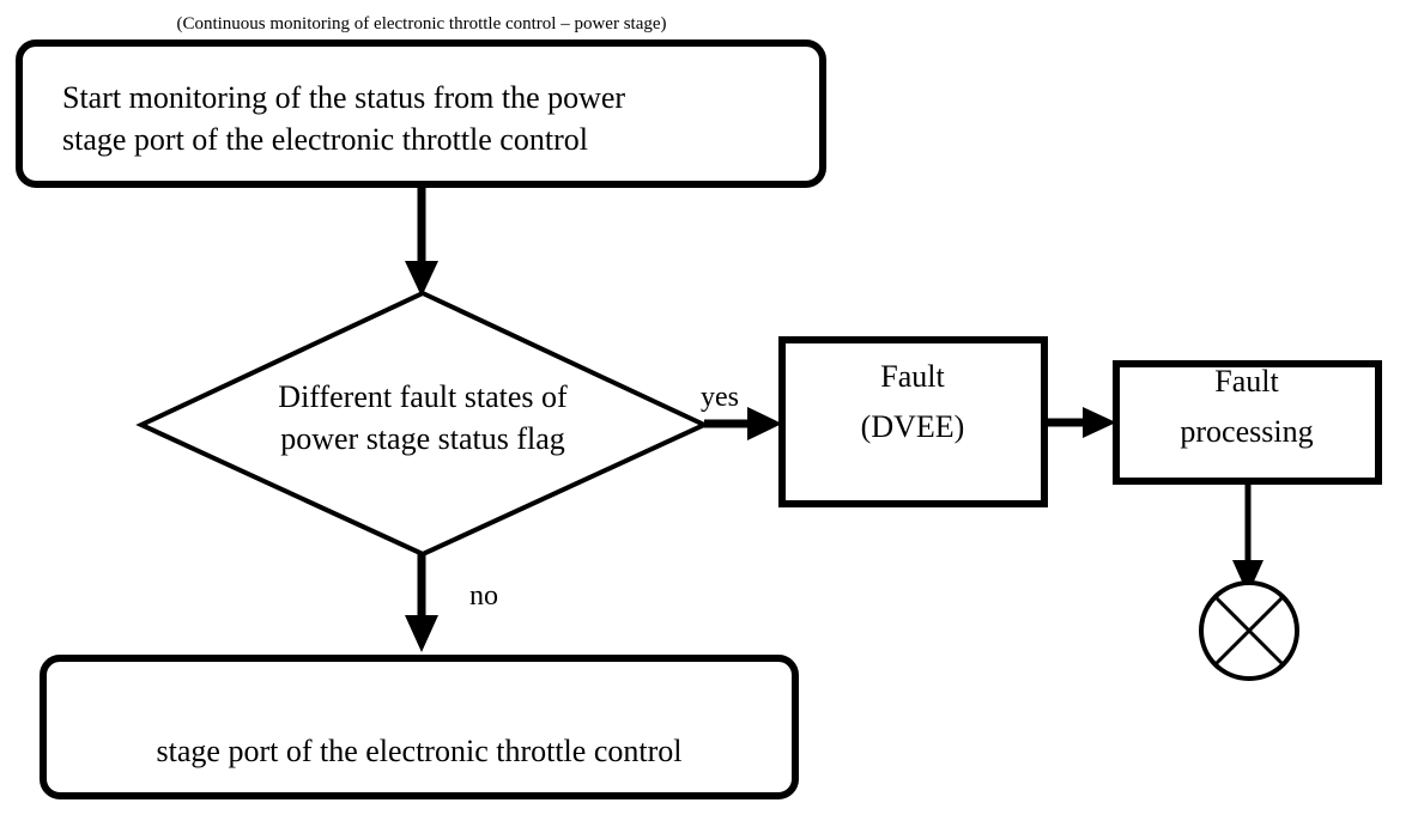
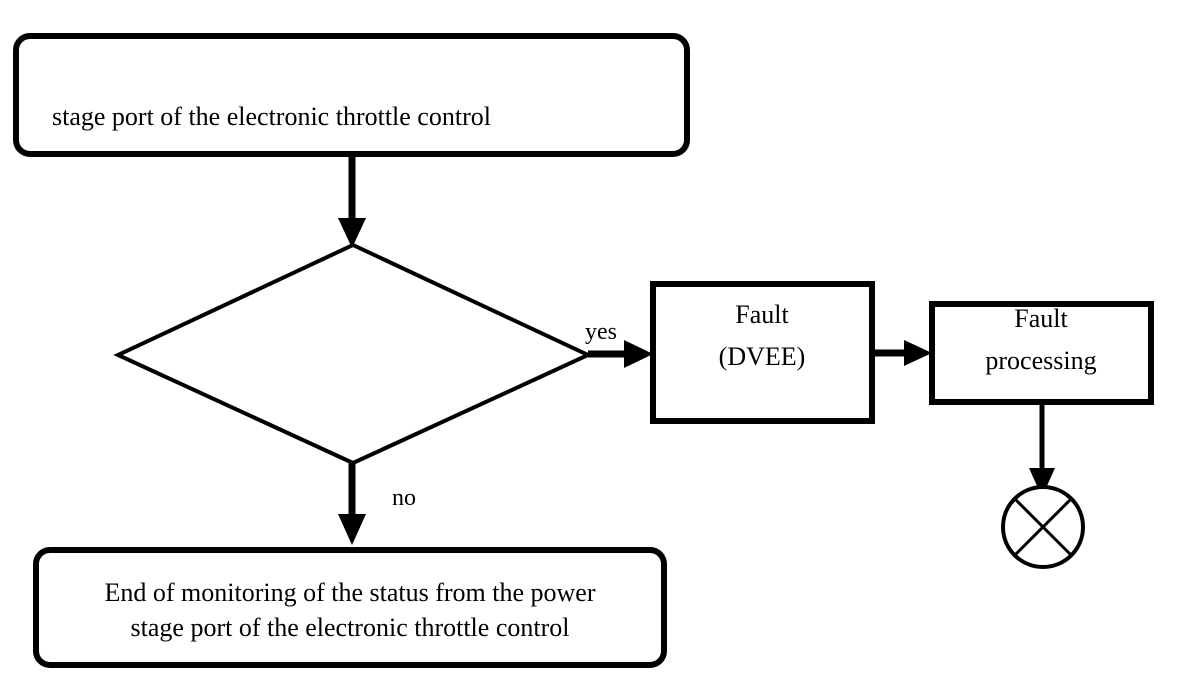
- (Continuous monitoring of electronic throttle control – power stage)
- Start monitoring of the status from the power
  stage port of the electronic throttle control
- Different fault states of
- power stage status flag
  yes
  Fault
  (DVEE)
  Fault
  processing
  no
+ End of monitoring of the status from the power
  stage port of the electronic throttle control
